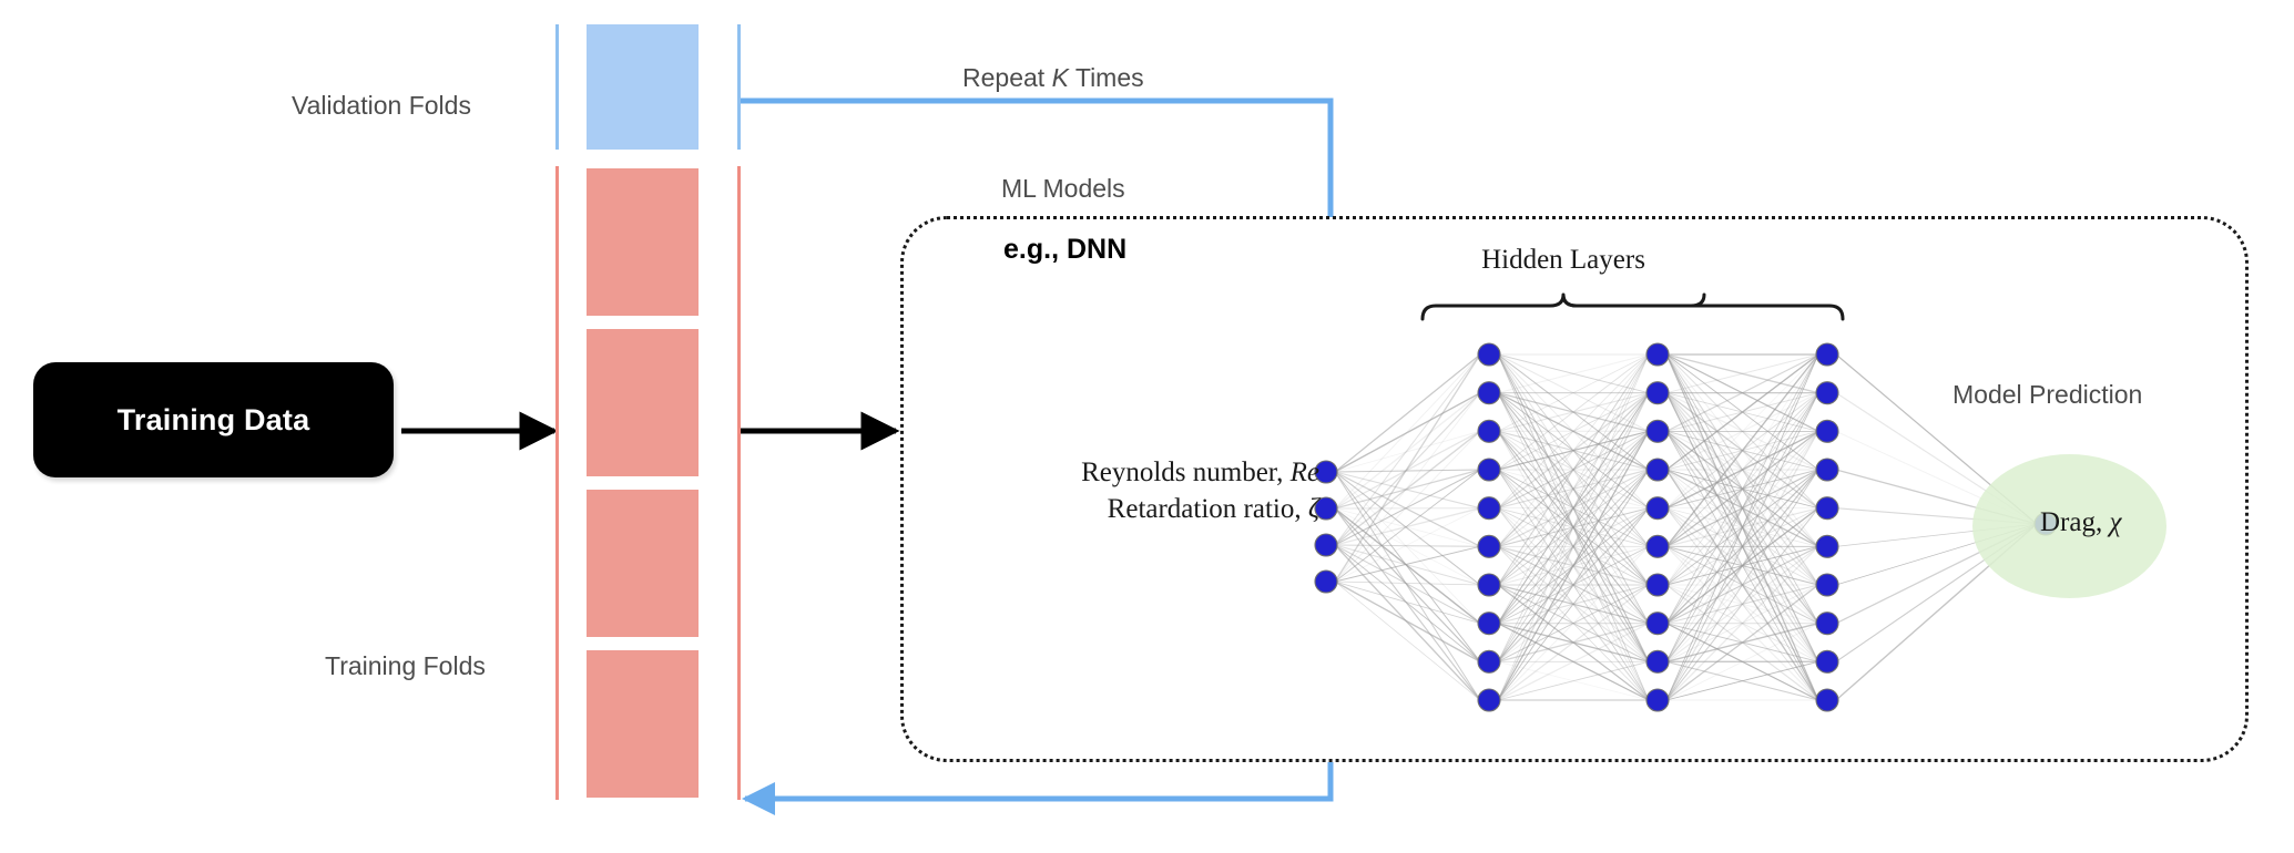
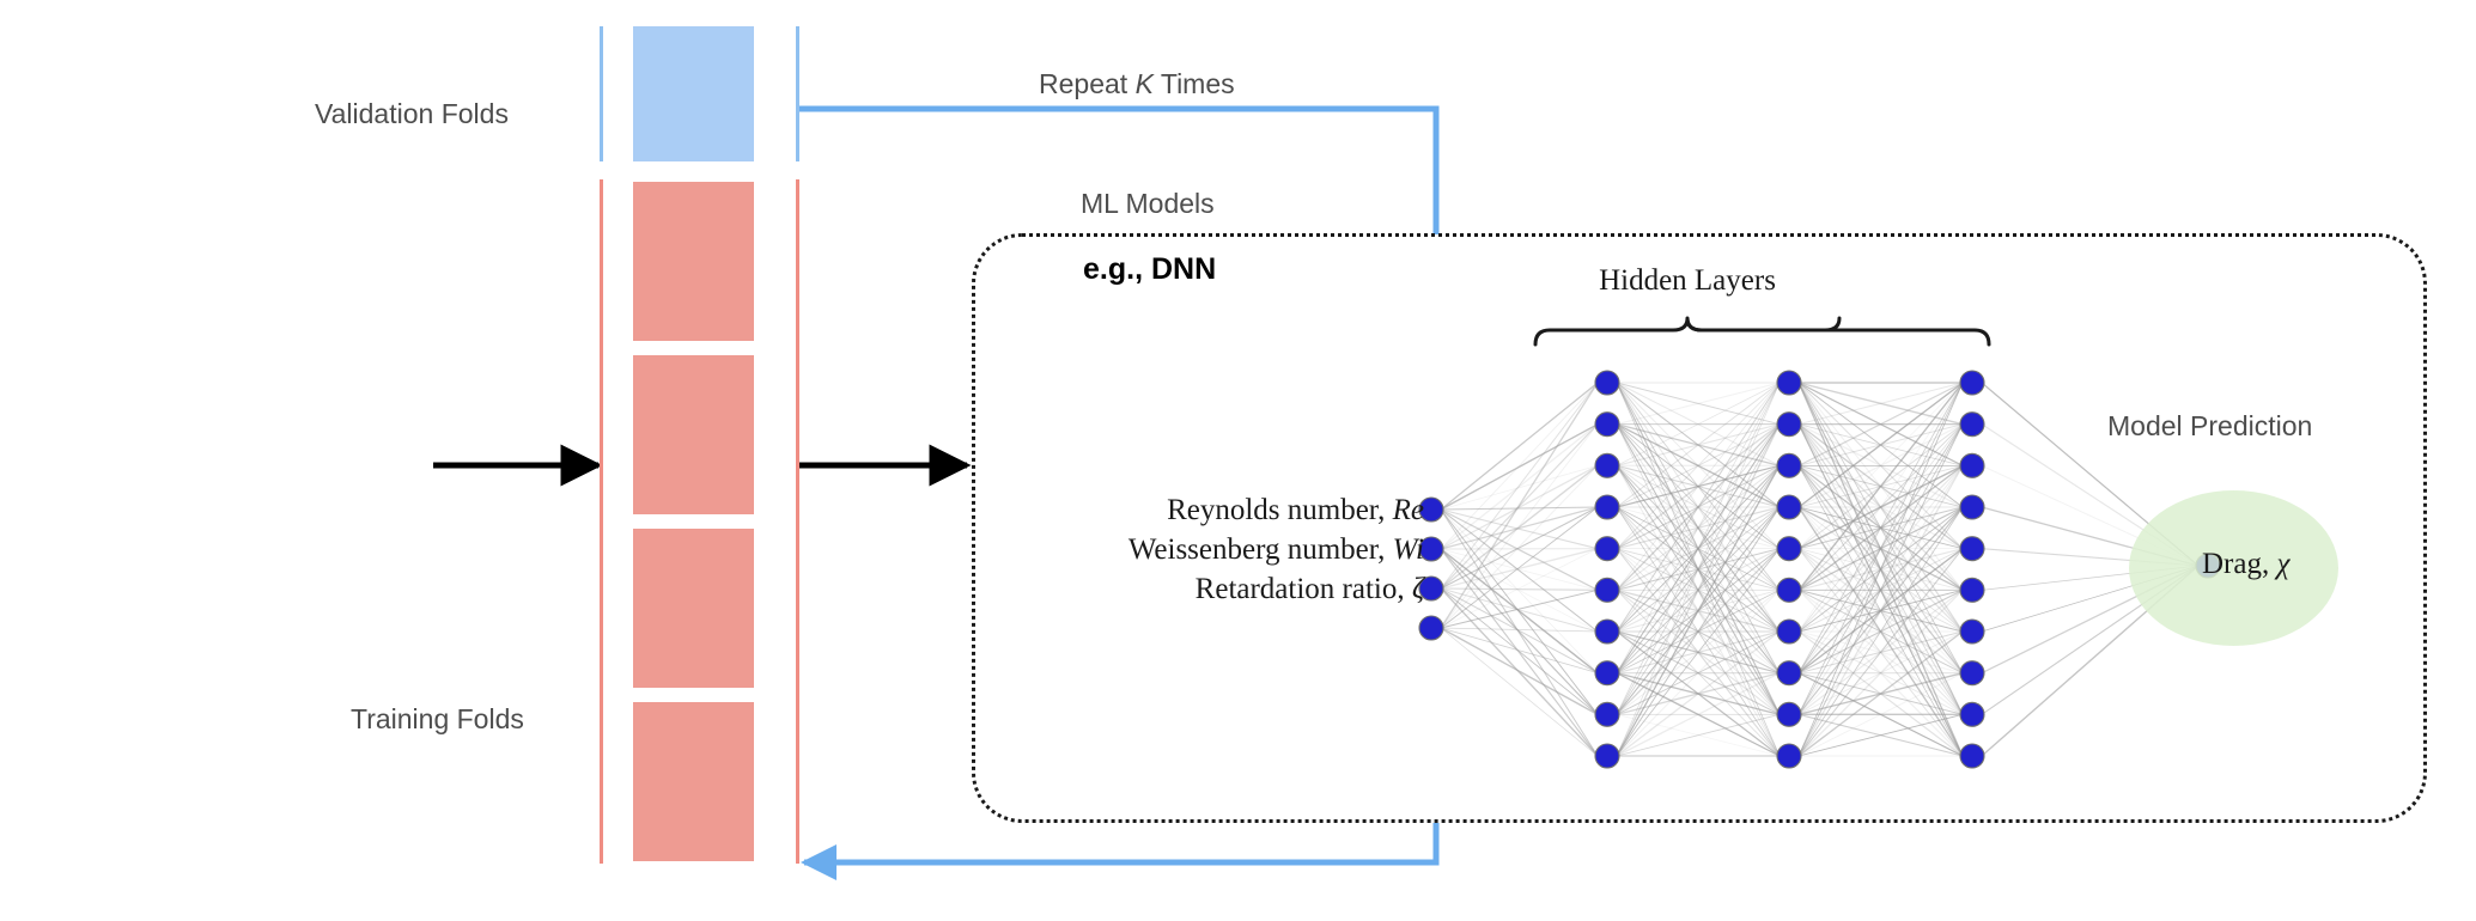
- Training Data
  Validation Folds
  Training Folds
  Repeat K Times
  ML Models
  e.g., DNN
  Hidden Layers
  Reynolds number, Re
+ Weissenberg number, Wi
  Retardation ratio, ζ
  Model Prediction
  Drag, χ
